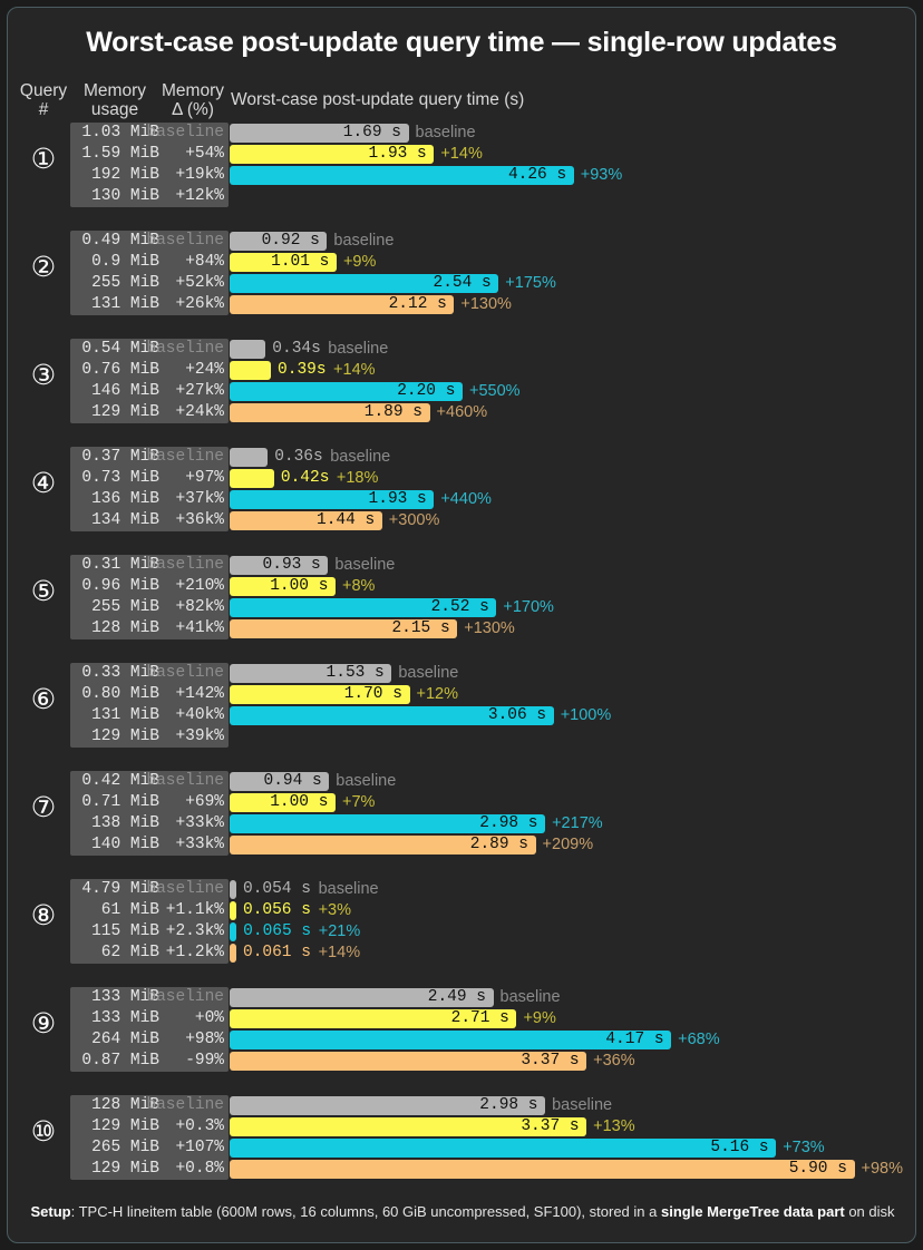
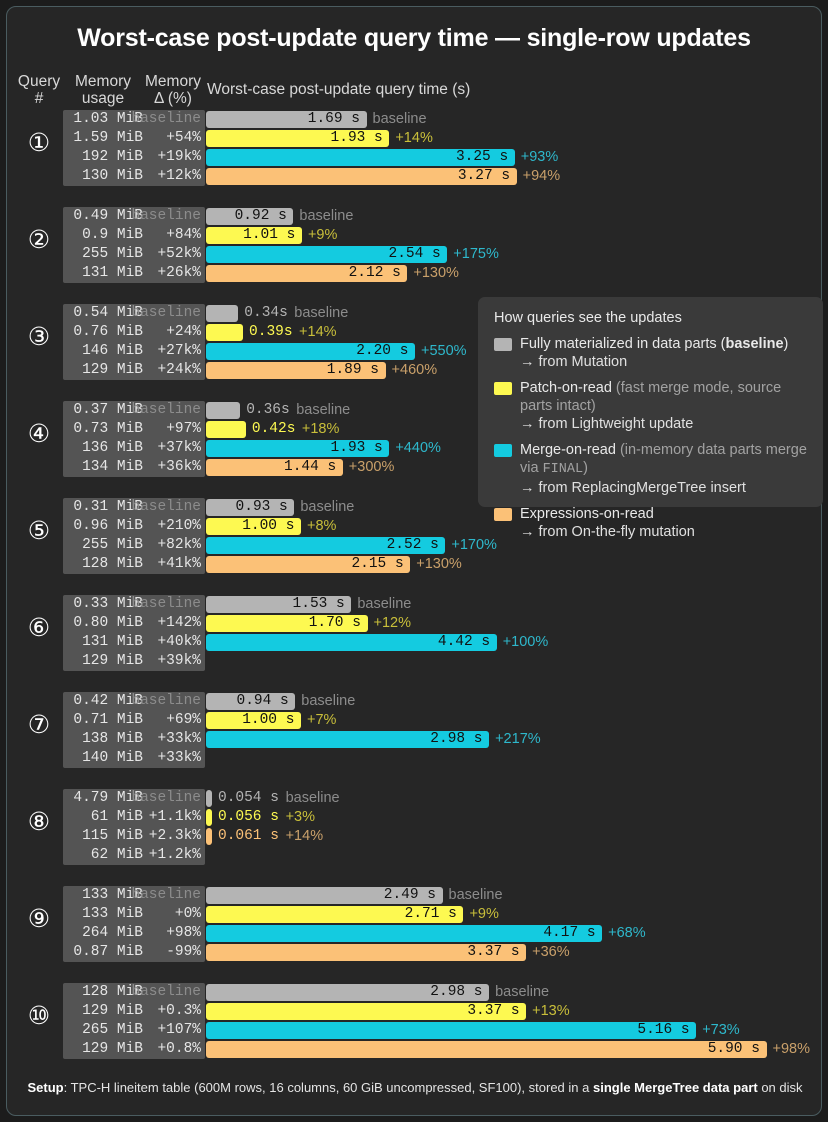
  Worst-case post-update query time — single-row updates
  Query
  #
  Memory
  usage
  Memory
  Δ (%)
  Worst-case post-update query time (s)
  ①
  1.03 MiB
  baseline
  1.59 MiB
  +54%
  192 MiB
  +19k%
  130 MiB
  +12k%
  1.69 s
  baseline
  1.93 s
  +14%
- 4.26 s
+ 3.25 s
  +93%
+ 3.27 s
+ +94%
  ②
  0.49 MiB
  baseline
  0.9 MiB
  +84%
  255 MiB
  +52k%
  131 MiB
  +26k%
  0.92 s
  baseline
  1.01 s
  +9%
  2.54 s
  +175%
  2.12 s
  +130%
  ③
  0.54 MiB
  baseline
  0.76 MiB
  +24%
  146 MiB
  +27k%
  129 MiB
  +24k%
  0.34s
  baseline
  0.39s
  +14%
  2.20 s
  +550%
  1.89 s
  +460%
  ④
  0.37 MiB
  baseline
  0.73 MiB
  +97%
  136 MiB
  +37k%
  134 MiB
  +36k%
  0.36s
  baseline
  0.42s
  +18%
  1.93 s
  +440%
  1.44 s
  +300%
  ⑤
  0.31 MiB
  baseline
  0.96 MiB
  +210%
  255 MiB
  +82k%
  128 MiB
  +41k%
  0.93 s
  baseline
  1.00 s
  +8%
  2.52 s
  +170%
  2.15 s
  +130%
  ⑥
  0.33 MiB
  baseline
  0.80 MiB
  +142%
  131 MiB
  +40k%
  129 MiB
  +39k%
  1.53 s
  baseline
  1.70 s
  +12%
- 3.06 s
+ 4.42 s
  +100%
  ⑦
  0.42 MiB
  baseline
  0.71 MiB
  +69%
  138 MiB
  +33k%
  140 MiB
  +33k%
  0.94 s
  baseline
  1.00 s
  +7%
  2.98 s
  +217%
- 2.89 s
- +209%
  ⑧
  4.79 MiB
  baseline
  61 MiB
  +1.1k%
  115 MiB
  +2.3k%
  62 MiB
  +1.2k%
  0.054 s
  baseline
  0.056 s
  +3%
- 0.065 s
- +21%
  0.061 s
  +14%
  ⑨
  133 MiB
  baseline
  133 MiB
  +0%
  264 MiB
  +98%
  0.87 MiB
  -99%
  2.49 s
  baseline
  2.71 s
  +9%
  4.17 s
  +68%
  3.37 s
  +36%
  ⑩
  128 MiB
  baseline
  129 MiB
  +0.3%
  265 MiB
  +107%
  129 MiB
  +0.8%
  2.98 s
  baseline
  3.37 s
  +13%
  5.16 s
  +73%
  5.90 s
  +98%
+ How queries see the updates
+ Fully materialized in data parts (baseline)
+ → from Mutation
+ Patch-on-read (fast merge mode, source parts intact)
+ → from Lightweight update
+ Merge-on-read (in-memory data parts merge via FINAL)
+ → from ReplacingMergeTree insert
+ Expressions-on-read
+ → from On-the-fly mutation
  Setup: TPC-H lineitem table (600M rows, 16 columns, 60 GiB uncompressed, SF100), stored in a single MergeTree data part on disk
